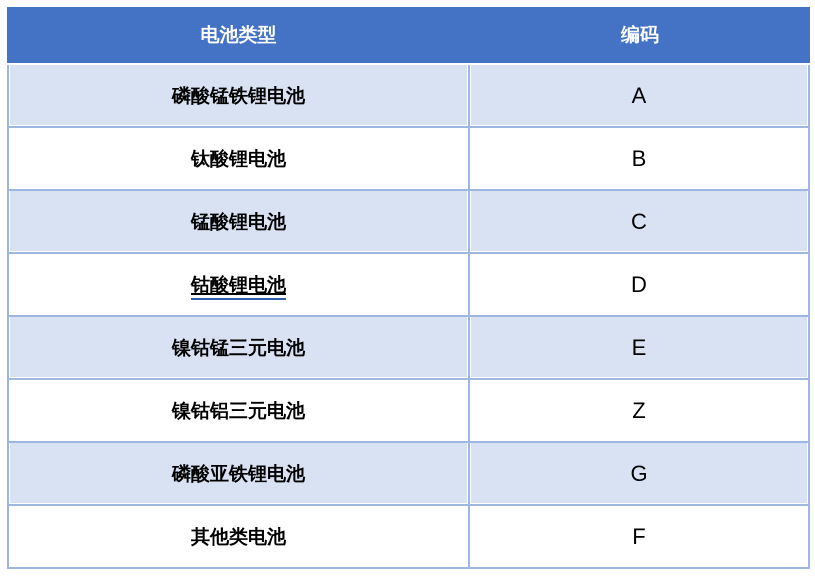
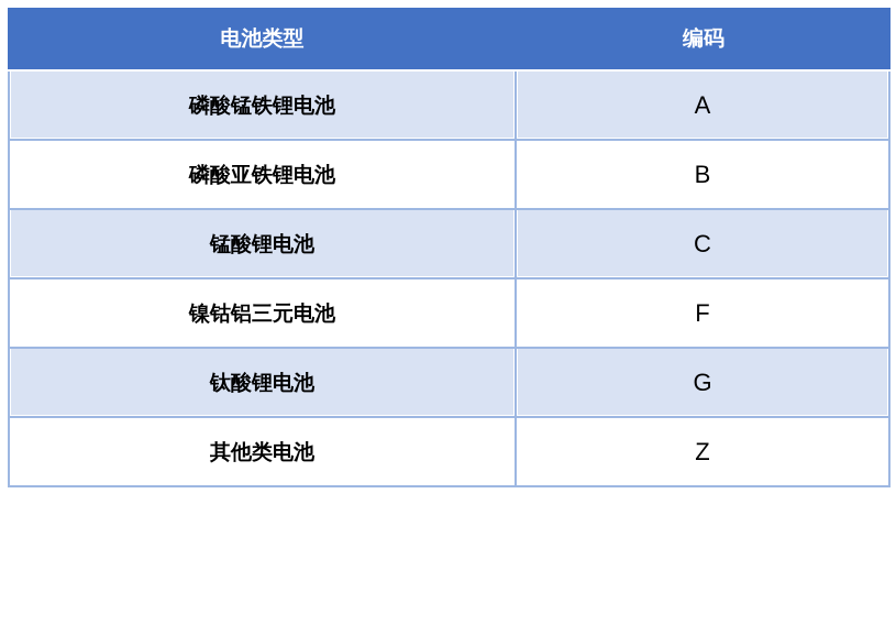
  电池类型	编码
  磷酸锰铁锂电池	A
- 钛酸锂电池	B
+ 磷酸亚铁锂电池	B
  锰酸锂电池	C
- 钴酸锂电池	D
- 镍钴锰三元电池	E
- 镍钴铝三元电池	Z
+ 镍钴铝三元电池	F
- 磷酸亚铁锂电池	G
+ 钛酸锂电池	G
- 其他类电池	F
+ 其他类电池	Z
